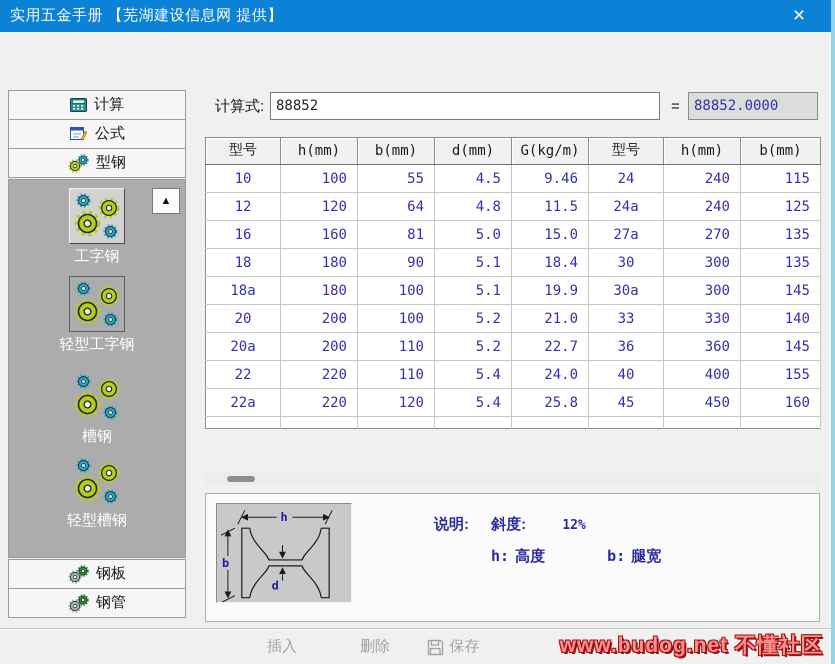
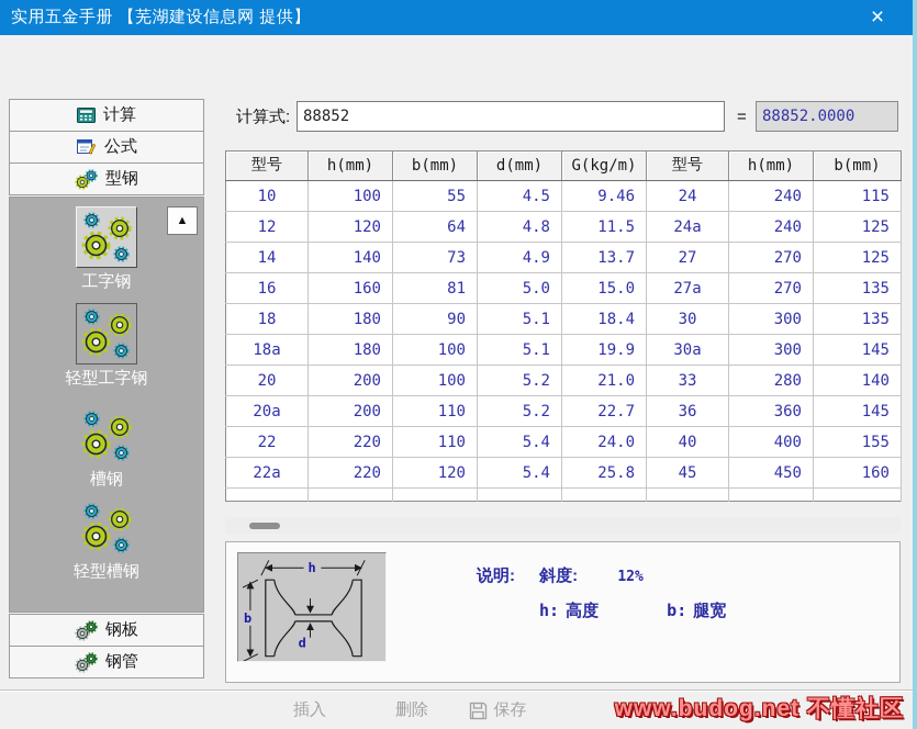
  实用五金手册 【芜湖建设信息网 提供】
  ×
  计算
  公式
  型钢
  ▲
  工字钢
  轻型工字钢
  槽钢
  轻型槽钢
  钢板
  钢管
  计算式:
  88852
  =
  88852.0000
  型号	h(mm)	b(mm)	d(mm)	G(kg/m)	型号	h(mm)	b(mm)
  10	100	55	4.5	9.46	24	240	115
  12	120	64	4.8	11.5	24a	240	125
+ 14	140	73	4.9	13.7	27	270	125
  16	160	81	5.0	15.0	27a	270	135
  18	180	90	5.1	18.4	30	300	135
  18a	180	100	5.1	19.9	30a	300	145
- 20	200	100	5.2	21.0	33	330	140
+ 20	200	100	5.2	21.0	33	280	140
  20a	200	110	5.2	22.7	36	360	145
  22	220	110	5.4	24.0	40	400	155
  22a	220	120	5.4	25.8	45	450	160
  h
  b
  d
  说明: 斜度: 12%
  h: 高度 b: 腿宽
  插入
  删除
  保存
  www.budog.net 不懂社区
